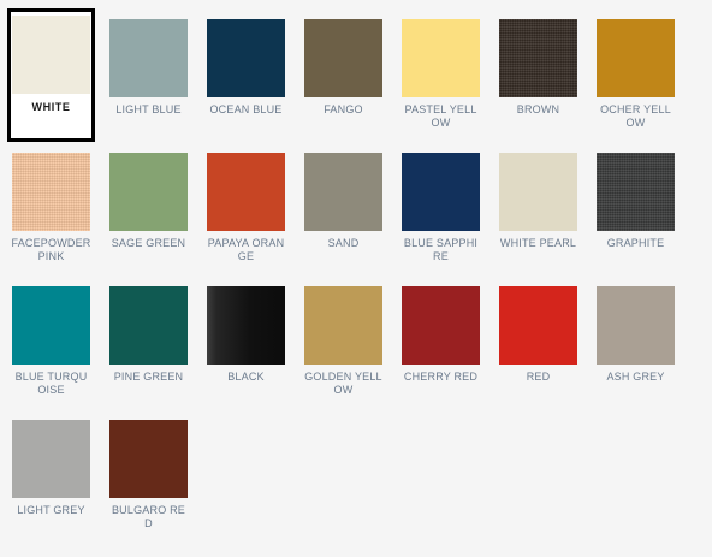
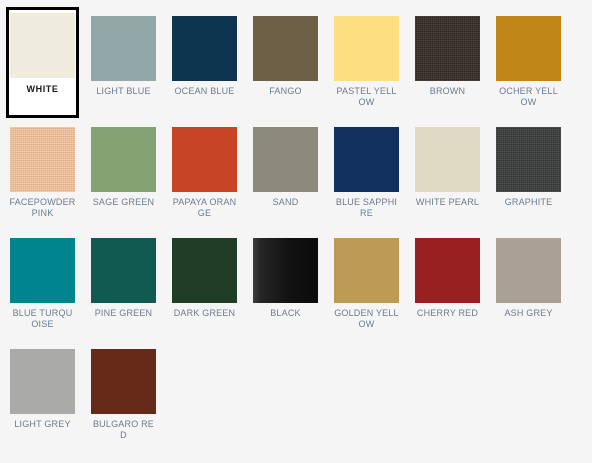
  WHITE
  LIGHT BLUE
  OCEAN BLUE
  FANGO
  PASTEL YELLOW
  BROWN
  OCHER YELLOW
  FACEPOWDER PINK
  SAGE GREEN
  PAPAYA ORANGE
  SAND
  BLUE SAPPHIRE
  WHITE PEARL
  GRAPHITE
  BLUE TURQUOISE
  PINE GREEN
+ DARK GREEN
  BLACK
  GOLDEN YELLOW
  CHERRY RED
- RED
  ASH GREY
  LIGHT GREY
  BULGARO RED
